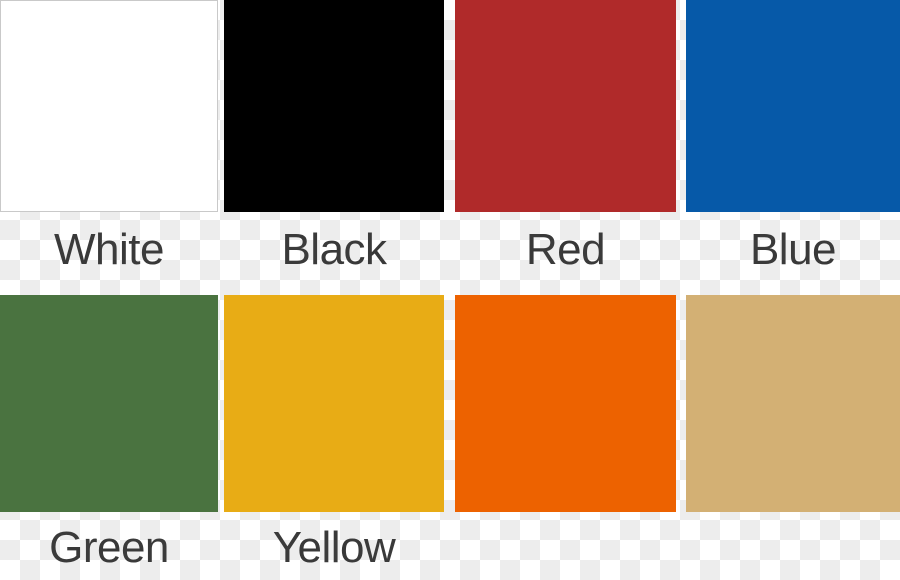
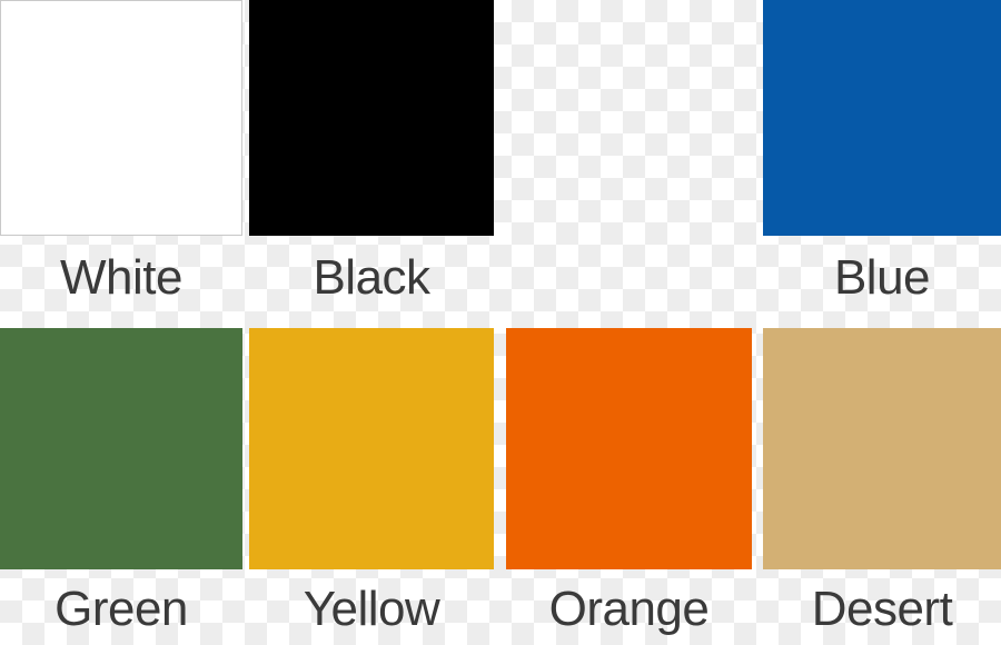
  White
  Black
- Red
  Blue
  Green
  Yellow
+ Orange
+ Desert
